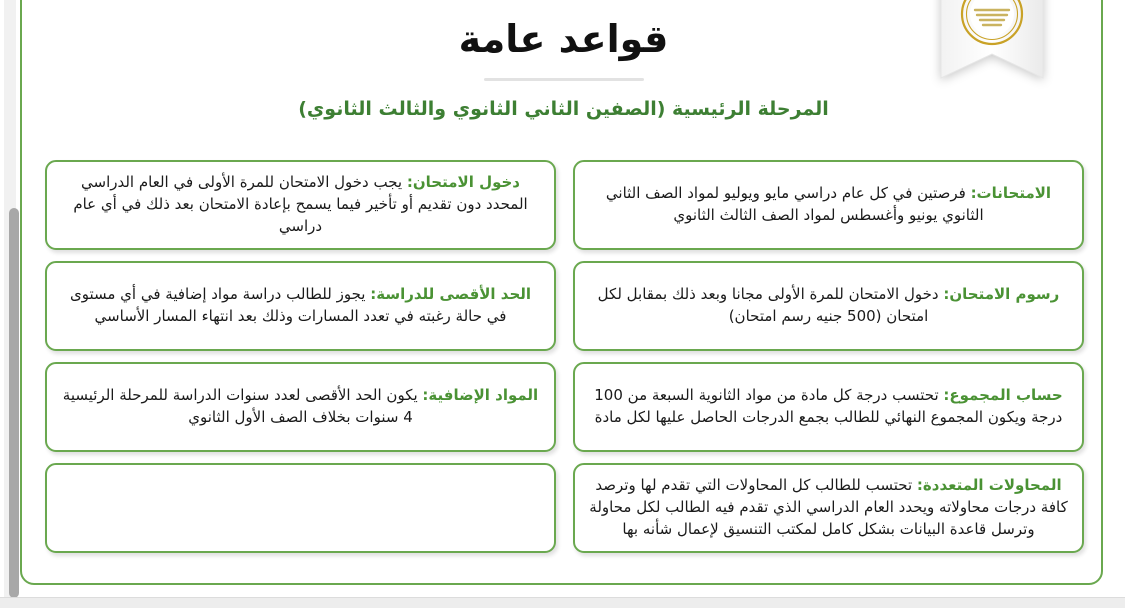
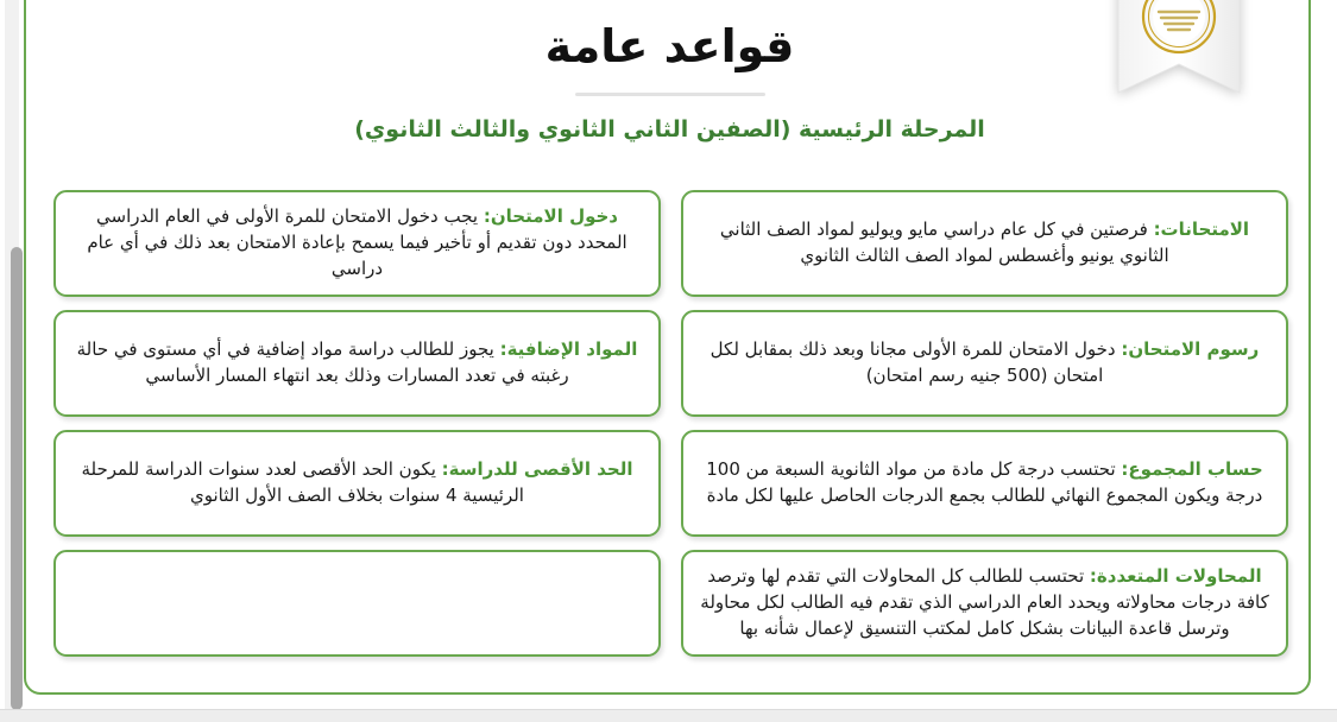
  قواعد عامة
  المرحلة الرئيسية (الصفين الثاني الثانوي والثالث الثانوي)
  الامتحانات: فرصتين في كل عام دراسي مايو ويوليو لمواد الصف الثاني الثانوي يونيو وأغسطس لمواد الصف الثالث الثانوي
  دخول الامتحان: يجب دخول الامتحان للمرة الأولى في العام الدراسي المحدد دون تقديم أو تأخير فيما يسمح بإعادة الامتحان بعد ذلك في أي عام دراسي
  رسوم الامتحان: دخول الامتحان للمرة الأولى مجانا وبعد ذلك بمقابل لكل امتحان (500 جنيه رسم امتحان)
- الحد الأقصى للدراسة: يجوز للطالب دراسة مواد إضافية في أي مستوى في حالة رغبته في تعدد المسارات وذلك بعد انتهاء المسار الأساسي
+ المواد الإضافية: يجوز للطالب دراسة مواد إضافية في أي مستوى في حالة رغبته في تعدد المسارات وذلك بعد انتهاء المسار الأساسي
  حساب المجموع: تحتسب درجة كل مادة من مواد الثانوية السبعة من 100 درجة ويكون المجموع النهائي للطالب بجمع الدرجات الحاصل عليها لكل مادة
- المواد الإضافية: يكون الحد الأقصى لعدد سنوات الدراسة للمرحلة الرئيسية 4 سنوات بخلاف الصف الأول الثانوي
+ الحد الأقصى للدراسة: يكون الحد الأقصى لعدد سنوات الدراسة للمرحلة الرئيسية 4 سنوات بخلاف الصف الأول الثانوي
  المحاولات المتعددة: تحتسب للطالب كل المحاولات التي تقدم لها وترصد كافة درجات محاولاته ويحدد العام الدراسي الذي تقدم فيه الطالب لكل محاولة وترسل قاعدة البيانات بشكل كامل لمكتب التنسيق لإعمال شأنه بها
